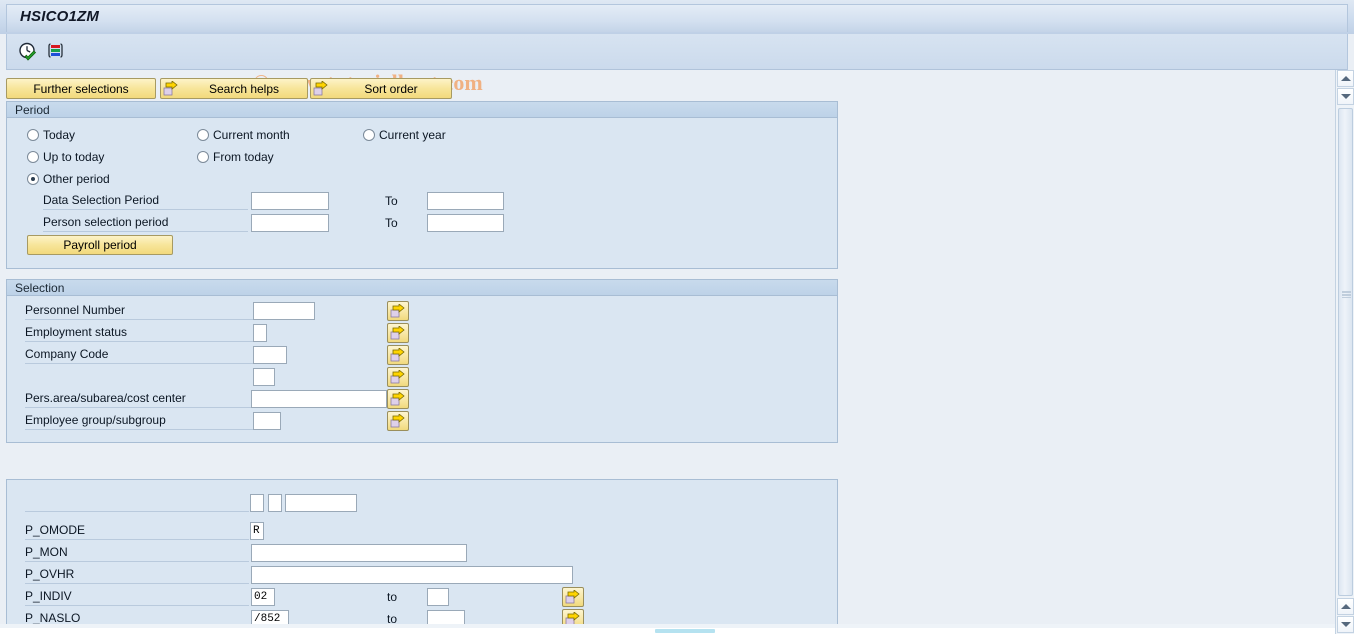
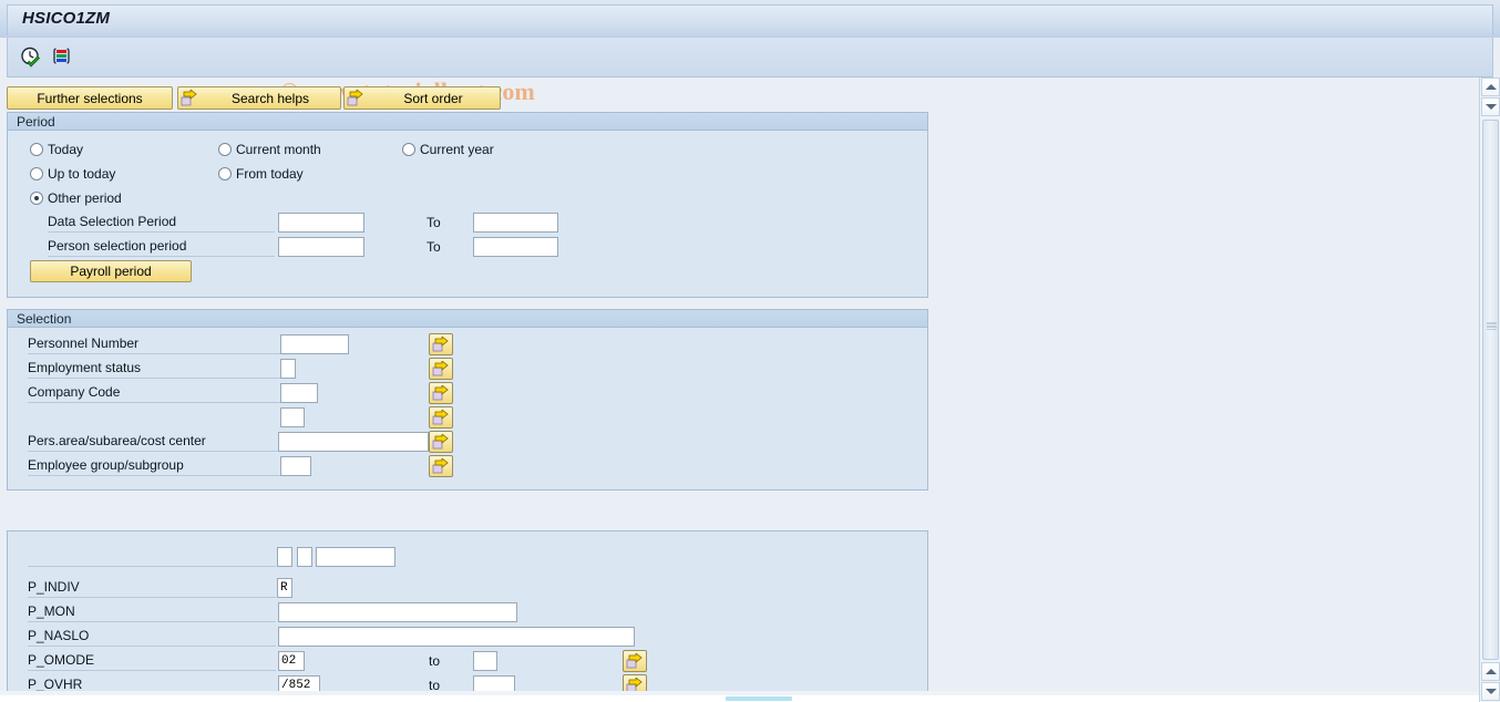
  HSICO1ZM
  Further selections
  Search helps
  Sort order
  Period
  Today
  Current month
  Current year
  Up to today
  From today
  Other period
  Data Selection Period
  To
  Person selection period
  To
  Payroll period
  Selection
  Personnel Number
  Employment status
  Company Code
  Pers.area/subarea/cost center
  Employee group/subgroup
- P_OMODE
+ P_INDIV
  R
  P_MON
- P_OVHR
+ P_NASLO
- P_INDIV
+ P_OMODE
  02
  to
- P_NASLO
+ P_OVHR
  /852
  to
